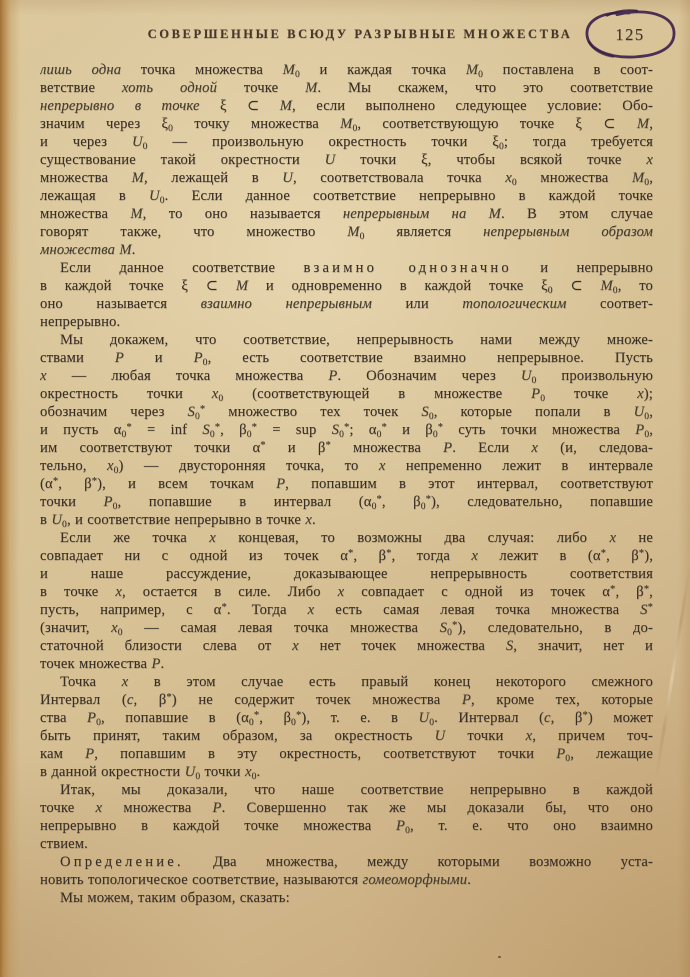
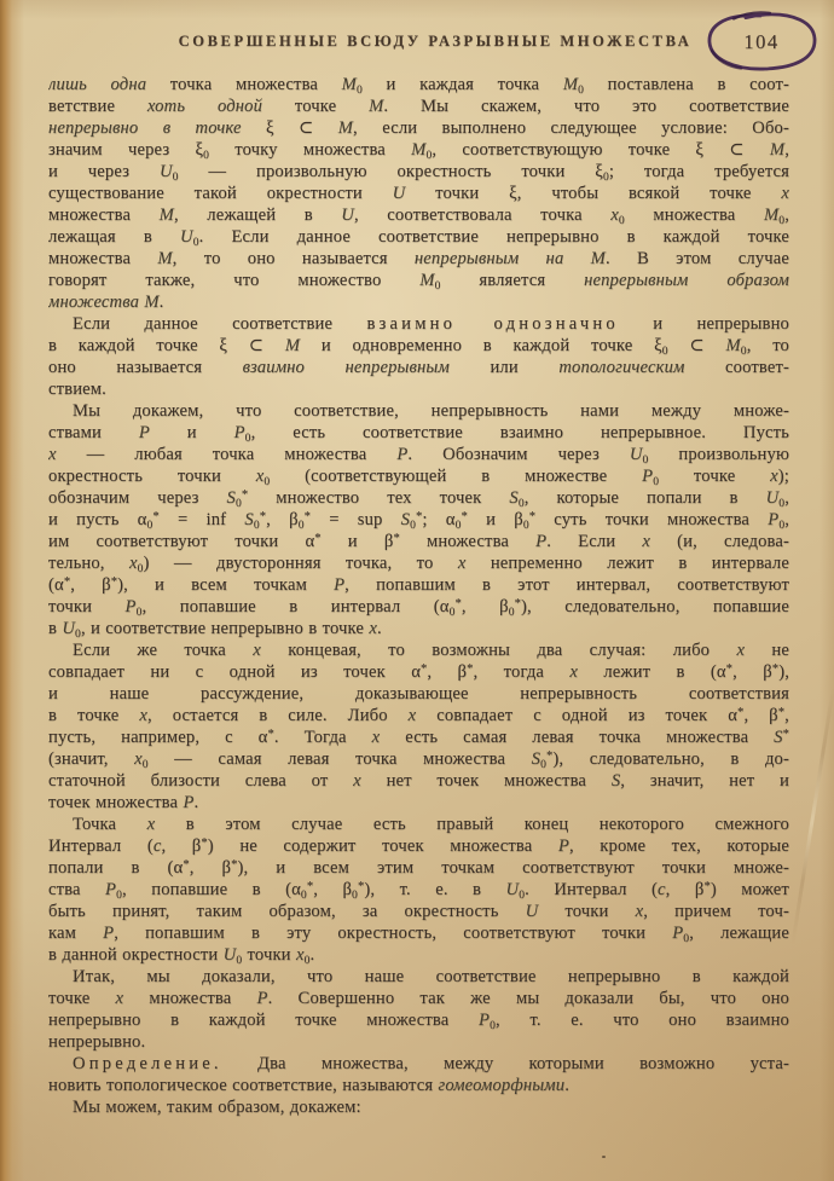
  СОВЕРШЕННЫЕ ВСЮДУ РАЗРЫВНЫЕ МНОЖЕСТВА
- 125
+ 104
  лишь одна точка множества M0 и каждая точка M0 поставлена в соот-
  ветствие хоть одной точке M. Мы скажем, что это соответствие
  непрерывно в точке ξ ⊂ M, если выполнено следующее условие: Обо-
  значим через ξ0 точку множества M0, соответствующую точке ξ ⊂ M,
  и через U0 — произвольную окрестность точки ξ0; тогда требуется
  существование такой окрестности U точки ξ, чтобы всякой точке x
  множества M, лежащей в U, соответствовала точка x0 множества M0,
  лежащая в U0. Если данное соответствие непрерывно в каждой точке
  множества M, то оно называется непрерывным на M. В этом случае
  говорят также, что множество M0 является непрерывным образом
  множества M.
  Если данное соответствие взаимно однозначно и непрерывно
  в каждой точке ξ ⊂ M и одновременно в каждой точке ξ0 ⊂ M0, то
  оно называется взаимно непрерывным или топологическим соответ-
- непрерывно.
+ ствием.
  Мы докажем, что соответствие, непрерывность нами между множе-
  ствами P и P0, есть соответствие взаимно непрерывное. Пусть
  x — любая точка множества P. Обозначим через U0 произвольную
  окрестность точки x0 (соответствующей в множестве P0 точке x);
  обозначим через S0* множество тех точек S0, которые попали в U0,
  и пусть α0* = inf S0*, β0* = sup S0*; α0* и β0* суть точки множества P0,
  им соответствуют точки α* и β* множества P. Если x (и, следова-
  тельно, x0) — двусторонняя точка, то x непременно лежит в интервале
  (α*, β*), и всем точкам P, попавшим в этот интервал, соответствуют
  точки P0, попавшие в интервал (α0*, β0*), следовательно, попавшие
  в U0, и соответствие непрерывно в точке x.
  Если же точка x концевая, то возможны два случая: либо x не
  совпадает ни с одной из точек α*, β*, тогда x лежит в (α*, β*),
  и наше рассуждение, доказывающее непрерывность соответствия
  в точке x, остается в силе. Либо x совпадает с одной из точек α*, β*,
  пусть, например, с α*. Тогда x есть самая левая точка множества S*
  (значит, x0 — самая левая точка множества S0*), следовательно, в до-
  статочной близости слева от x нет точек множества S, значит, нет и
  точек множества P.
  Точка x в этом случае есть правый конец некоторого смежного
  Интервал (c, β*) не содержит точек множества P, кроме тех, которые
+ попали в (α*, β*), и всем этим точкам соответствуют точки множе-
  ства P0, попавшие в (α0*, β0*), т. е. в U0. Интервал (c, β*) может
  быть принят, таким образом, за окрестность U точки x, причем точ-
  кам P, попавшим в эту окрестность, соответствуют точки P0, лежащие
  в данной окрестности U0 точки x0.
  Итак, мы доказали, что наше соответствие непрерывно в каждой
  точке x множества P. Совершенно так же мы доказали бы, что оно
  непрерывно в каждой точке множества P0, т. е. что оно взаимно
- ствием.
+ непрерывно.
  Определение. Два множества, между которыми возможно уста-
  новить топологическое соответствие, называются гомеоморфными.
- Мы можем, таким образом, сказать:
+ Мы можем, таким образом, докажем:
